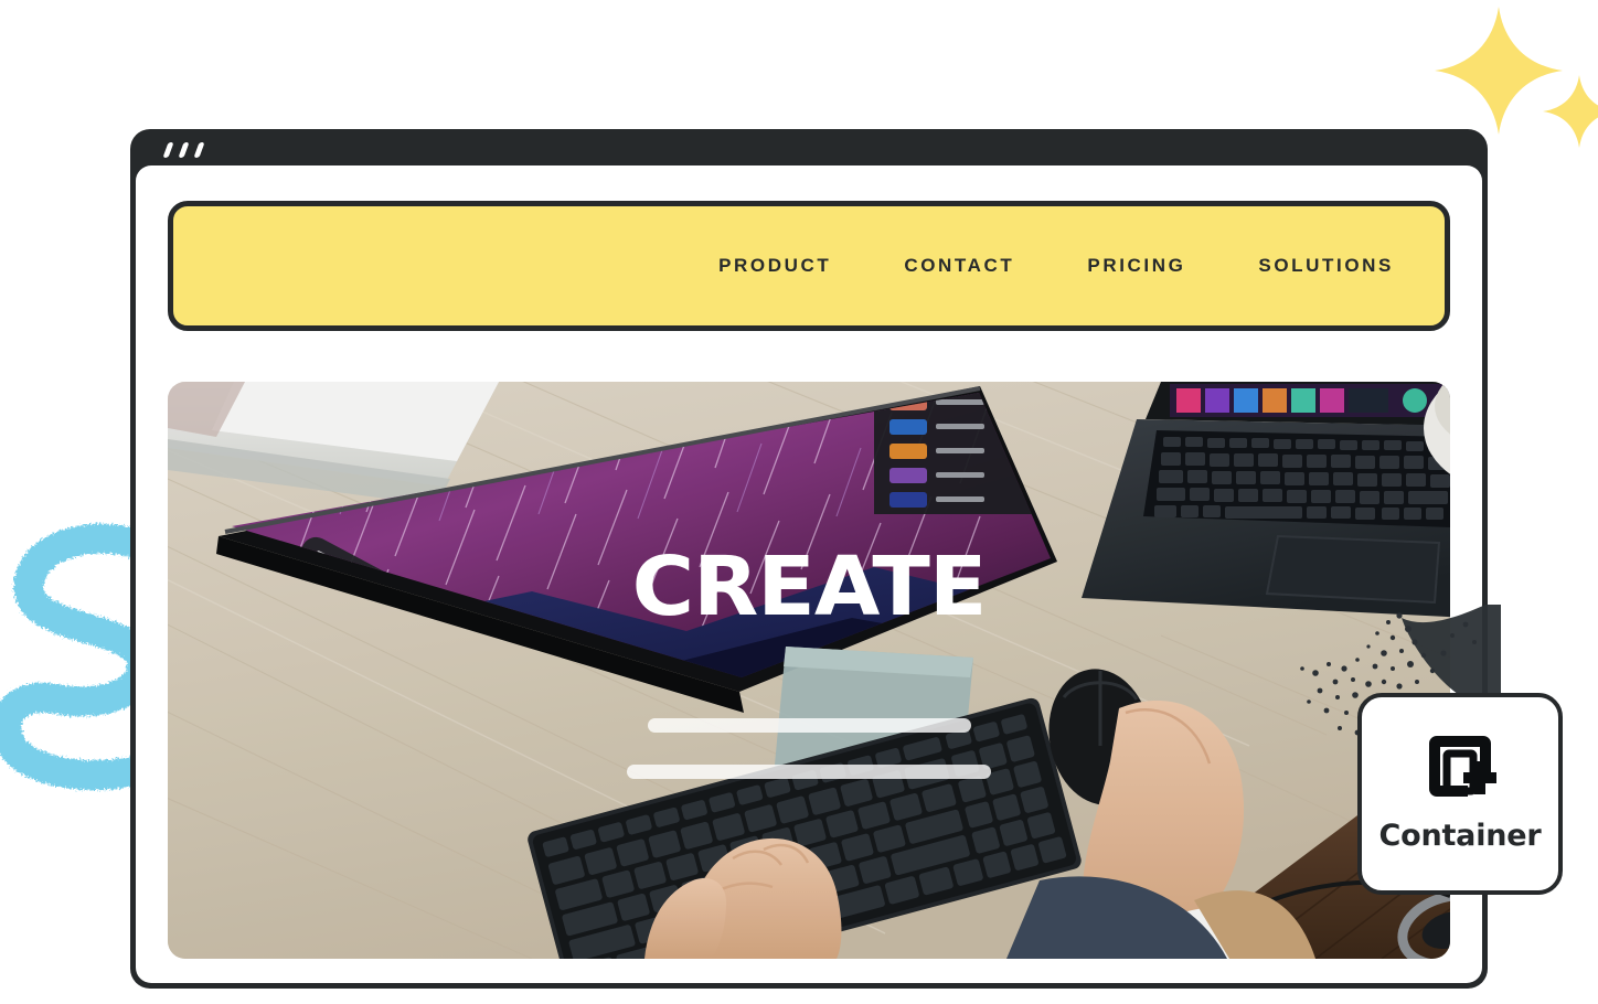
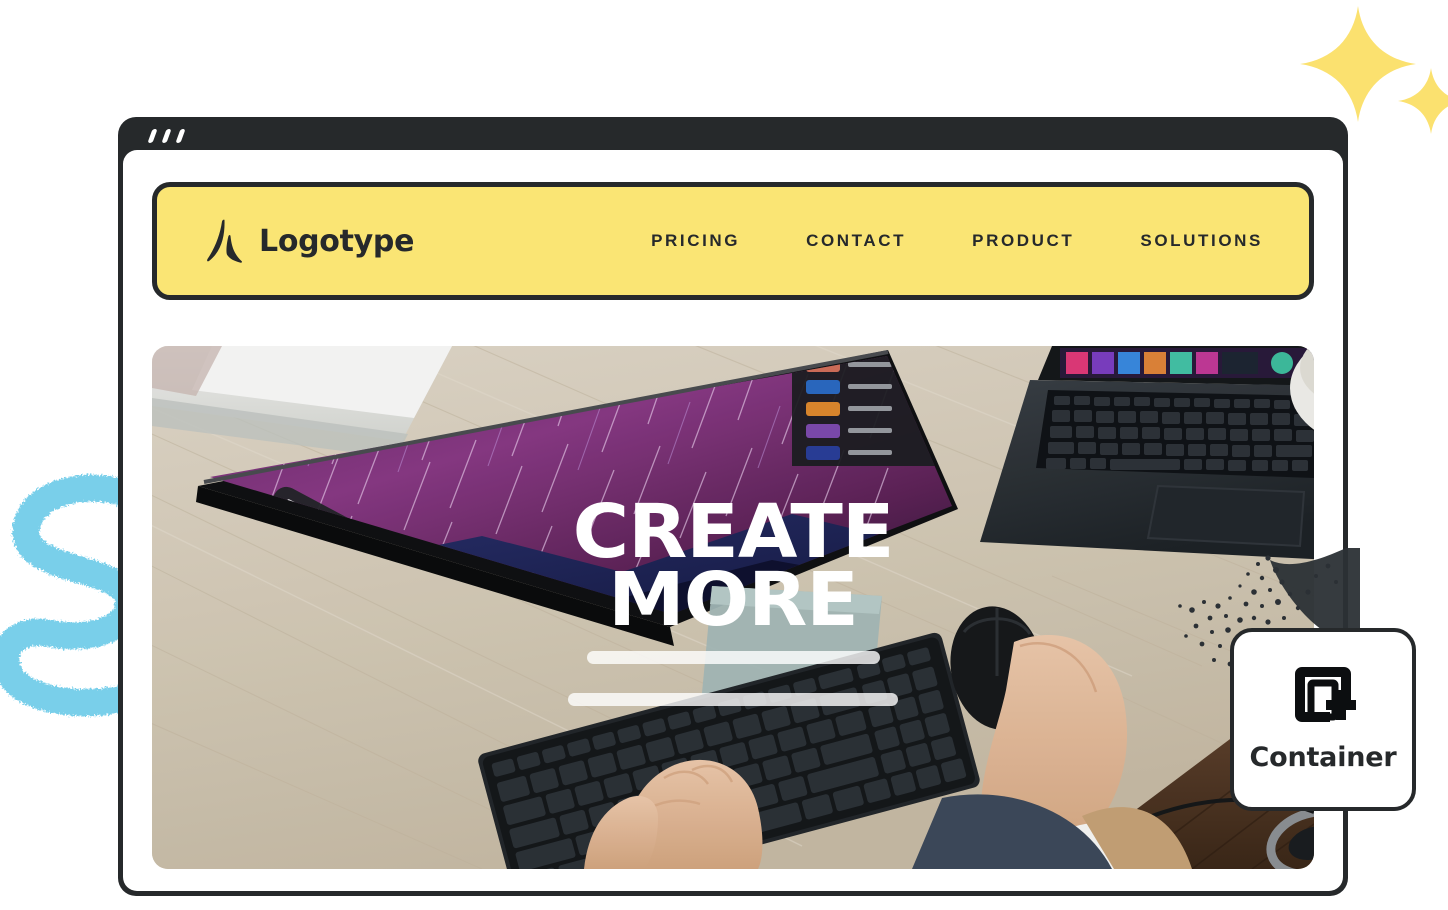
+ Logotype
- PRODUCT
+ PRICING
  CONTACT
- PRICING
+ PRODUCT
  SOLUTIONS
  CREATE
+ MORE
  Container
